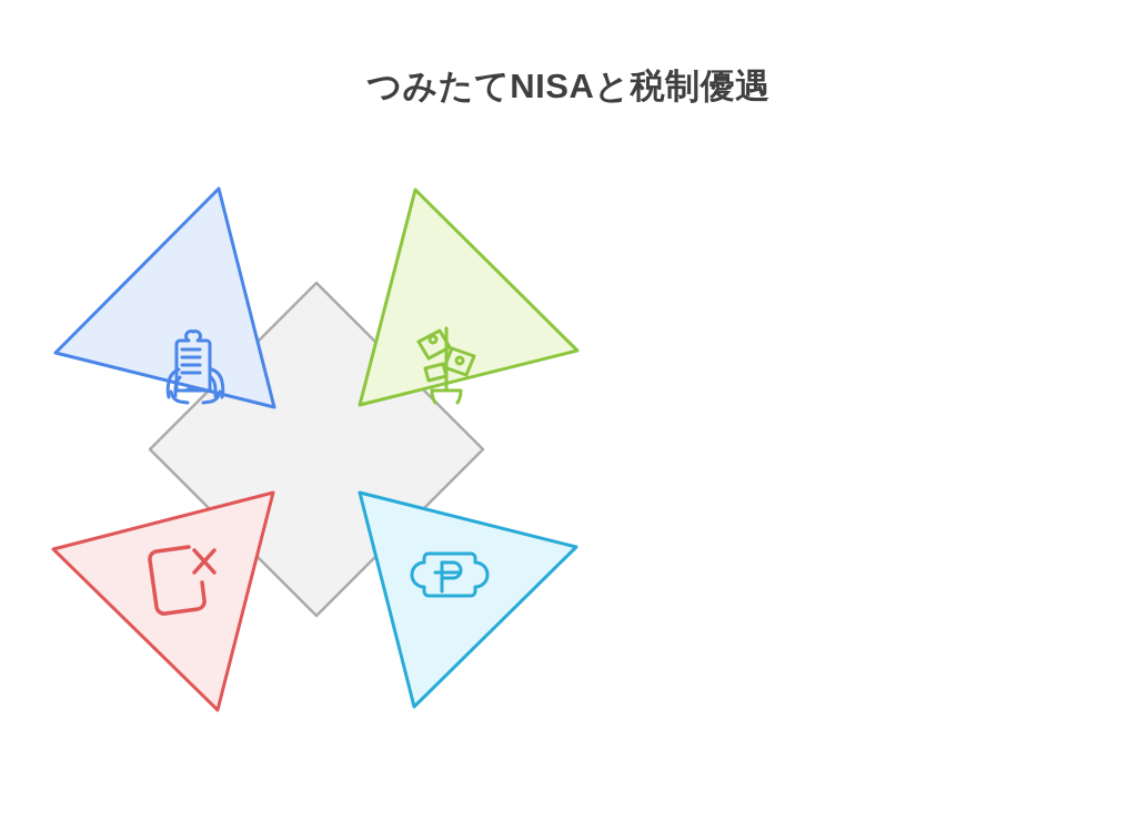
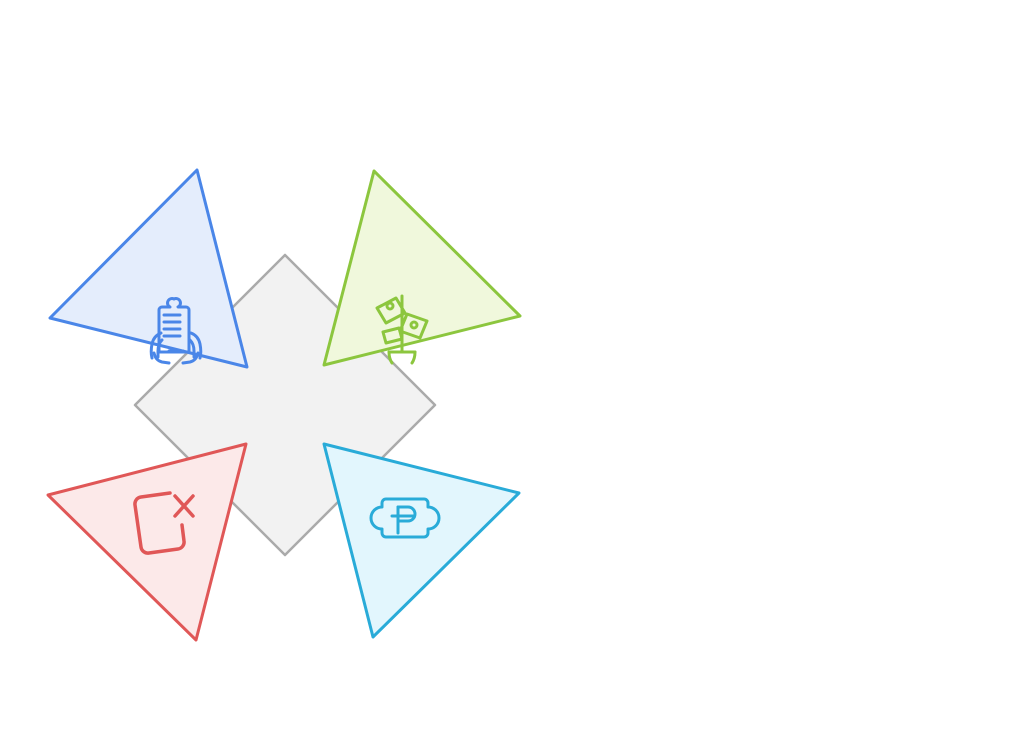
- つみたてNISAと税制優遇
